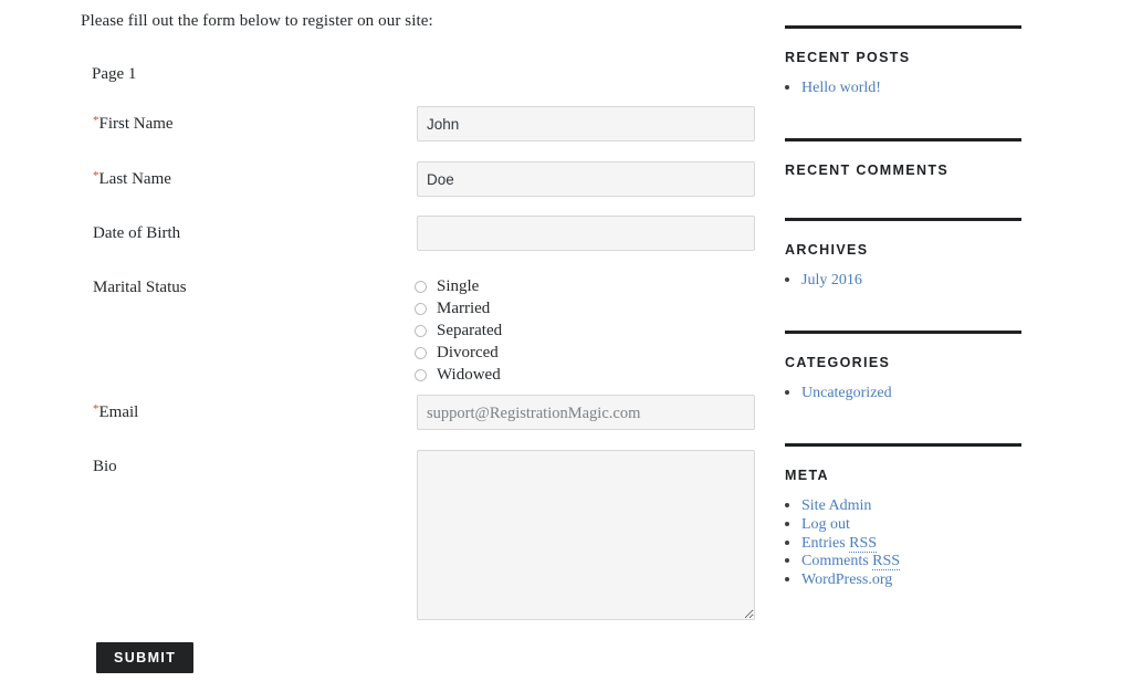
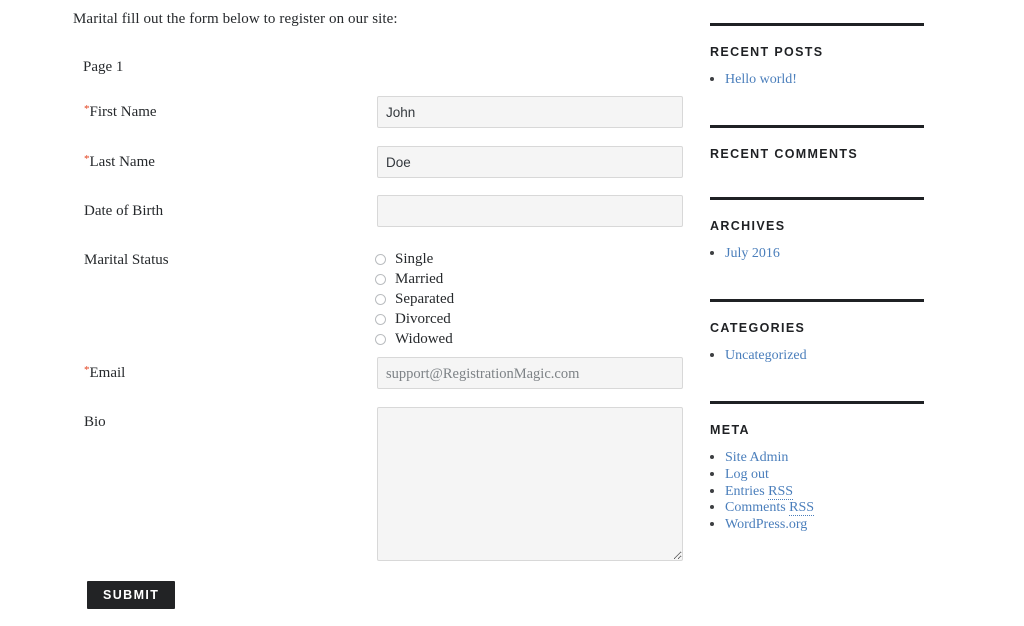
- Please fill out the form below to register on our site:
+ Marital fill out the form below to register on our site:
  Page 1
  *First Name
  John
  *Last Name
  Doe
  Date of Birth
  Marital Status
  Single
  Married
  Separated
  Divorced
  Widowed
  *Email
  support@RegistrationMagic.com
  Bio
  SUBMIT
  RECENT POSTS
  Hello world!
  RECENT COMMENTS
  ARCHIVES
  July 2016
  CATEGORIES
  Uncategorized
  META
  Site Admin
  Log out
  Entries RSS
  Comments RSS
  WordPress.org
